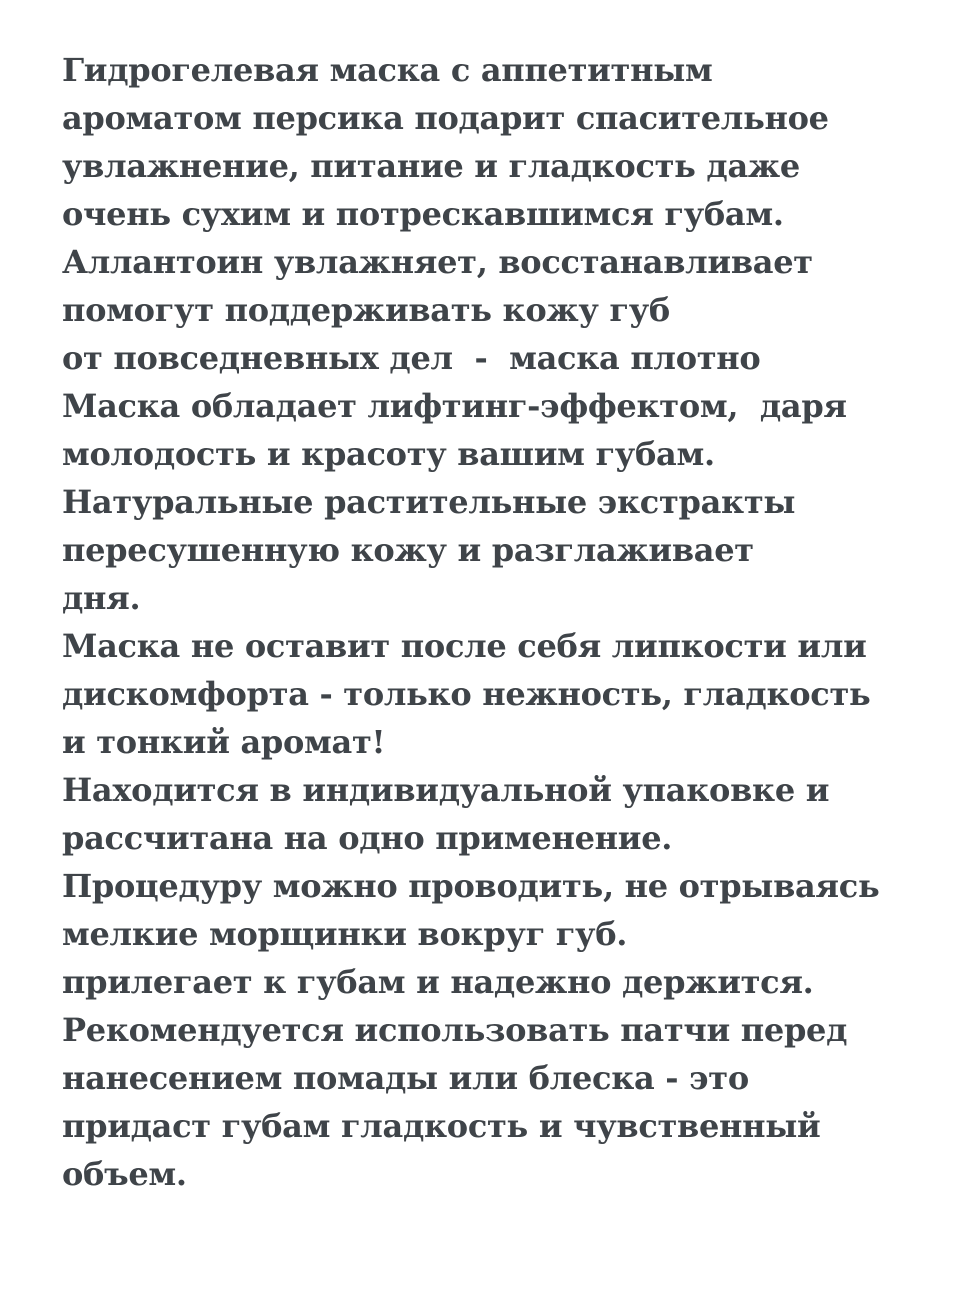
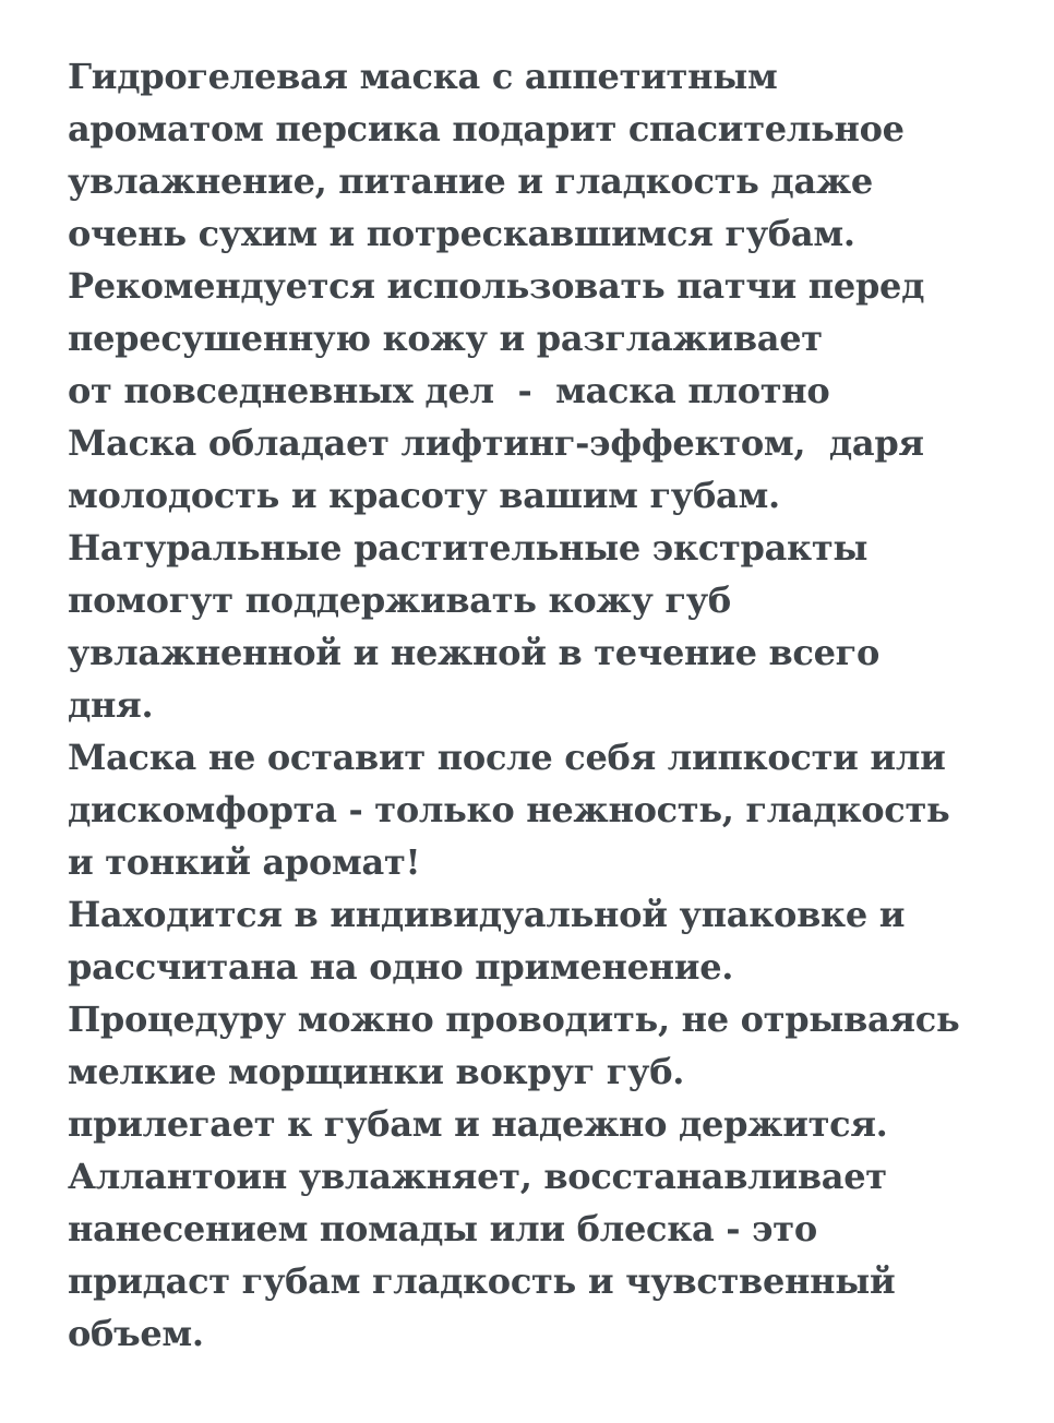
  Гидрогелевая маска с аппетитным
  ароматом персика подарит спасительное
  увлажнение, питание и гладкость даже
  очень сухим и потрескавшимся губам.
- Аллантоин увлажняет, восстанавливает
+ Рекомендуется использовать патчи перед
- помогут поддерживать кожу губ
+ пересушенную кожу и разглаживает
  от повседневных дел - маска плотно
  Маска обладает лифтинг-эффектом, даря
  молодость и красоту вашим губам.
  Натуральные растительные экстракты
- пересушенную кожу и разглаживает
+ помогут поддерживать кожу губ
+ увлажненной и нежной в течение всего
  дня.
  Маска не оставит после себя липкости или
  дискомфорта - только нежность, гладкость
  и тонкий аромат!
  Находится в индивидуальной упаковке и
  рассчитана на одно применение.
  Процедуру можно проводить, не отрываясь
  мелкие морщинки вокруг губ.
  прилегает к губам и надежно держится.
- Рекомендуется использовать патчи перед
+ Аллантоин увлажняет, восстанавливает
  нанесением помады или блеска - это
  придаст губам гладкость и чувственный
  объем.
